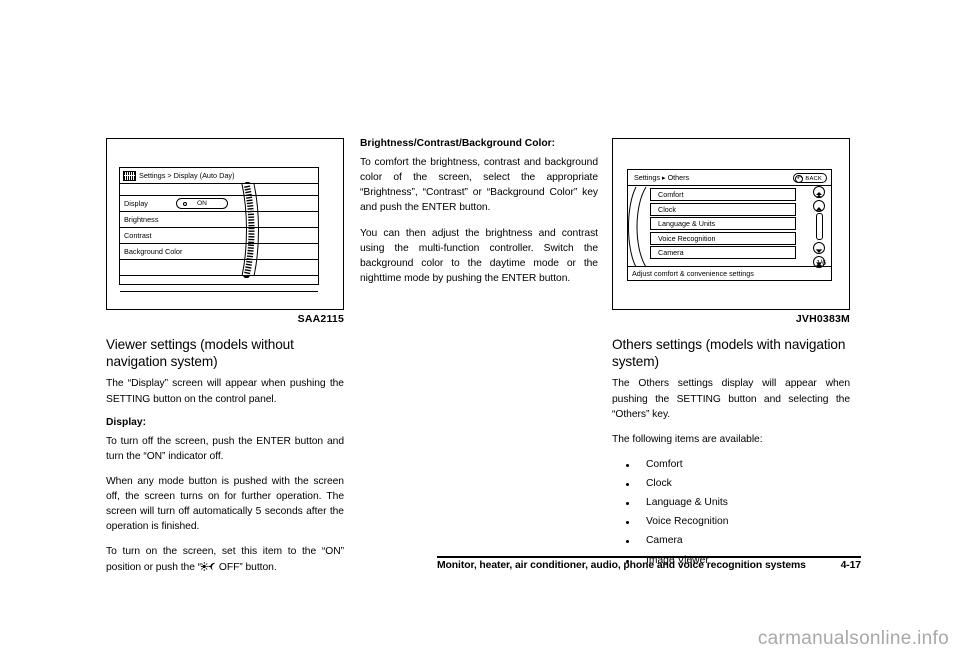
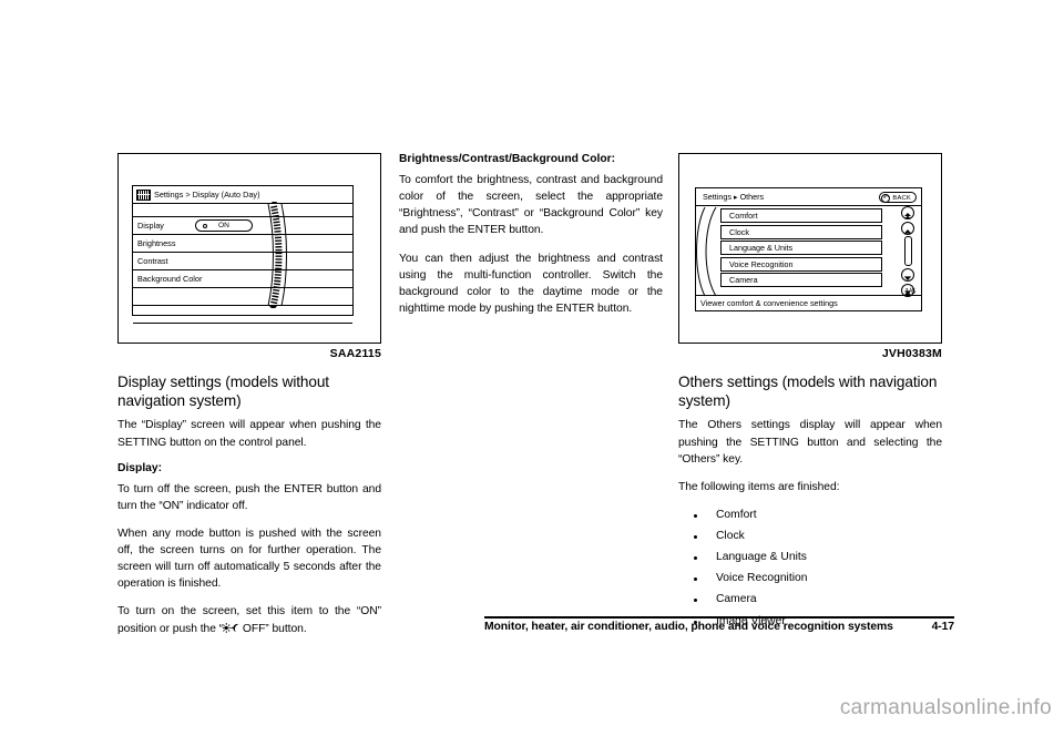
  Settings > Display (Auto Day)
  Display
  Brightness
  Contrast
  Background Color
  SAA2115
- Viewer settings (models without navigation system)
+ Display settings (models without navigation system)
  The “Display” screen will appear when pushing the SETTING button on the control panel.
  Display:
  To turn off the screen, push the ENTER button and turn the “ON” indicator off.
  When any mode button is pushed with the screen off, the screen turns on for further operation. The screen will turn off automatically 5 seconds after the operation is finished.
  To turn on the screen, set this item to the “ON” position or push the “ OFF” button.
  Brightness/Contrast/Background Color:
  To comfort the brightness, contrast and background color of the screen, select the appropriate “Brightness”, “Contrast” or “Background Color” key and push the ENTER button.
  You can then adjust the brightness and contrast using the multi-function controller. Switch the background color to the daytime mode or the nighttime mode by pushing the ENTER button.
  Settings ▸ Others
  Comfort
  Clock
  Language & Units
  Voice Recognition
  Camera
- Adjust comfort & convenience settings
+ Viewer comfort & convenience settings
  JVH0383M
  Others settings (models with navigation system)
  The Others settings display will appear when pushing the SETTING button and selecting the “Others” key.
- The following items are available:
+ The following items are finished:
  Comfort
  Clock
  Language & Units
  Voice Recognition
  Camera
  Image Viewer
  Monitor, heater, air conditioner, audio, phone and voice recognition systems
  4-17
  carmanualsonline.info
